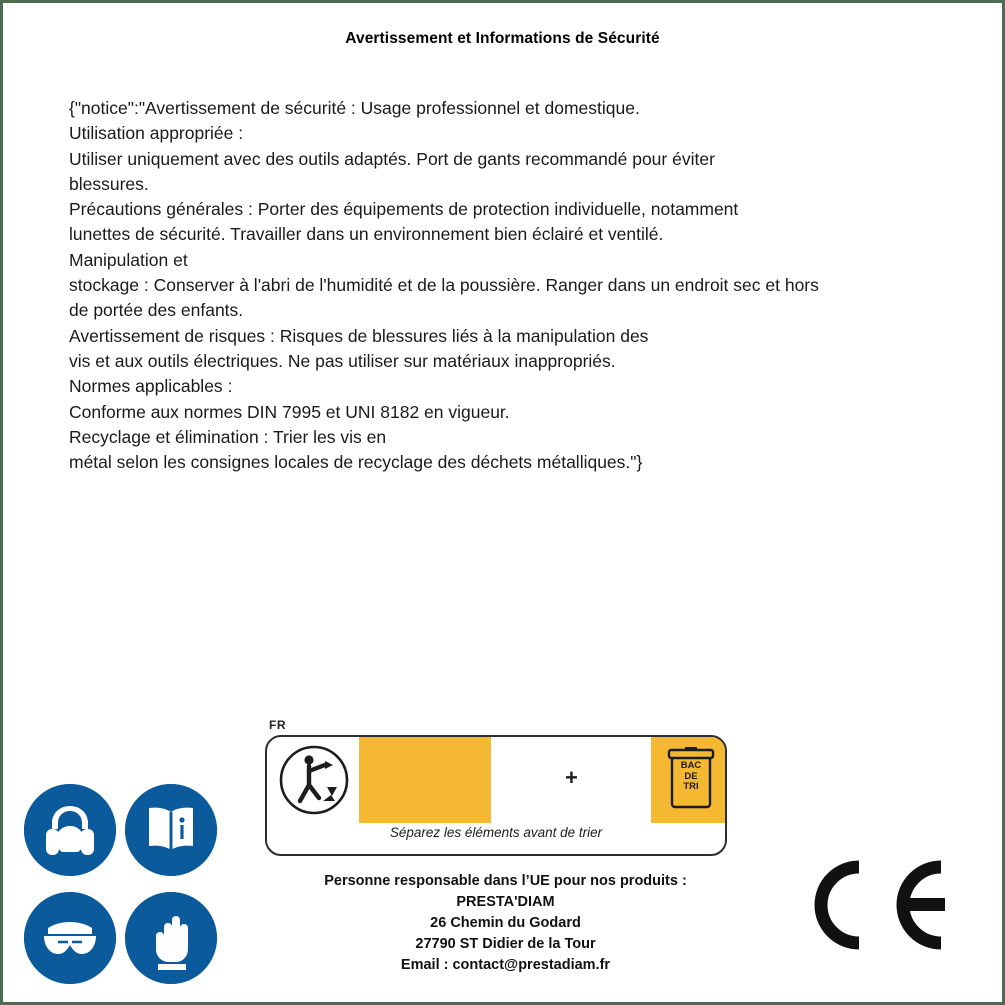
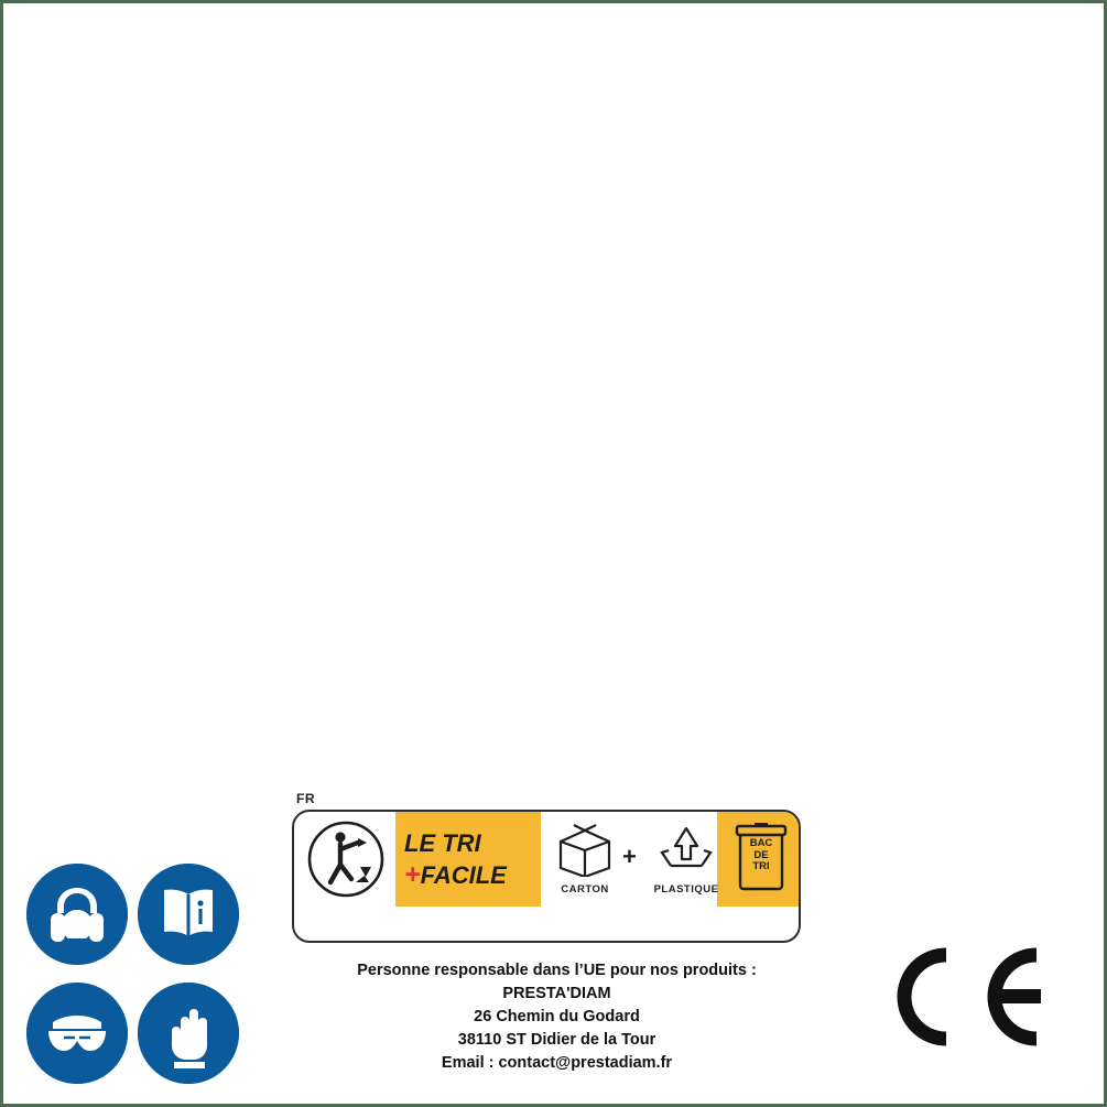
- Avertissement et Informations de Sécurité
- {"notice":"Avertissement de sécurité : Usage professionnel et domestique.
- Utilisation appropriée :
- Utiliser uniquement avec des outils adaptés. Port de gants recommandé pour éviter
- blessures.
- Précautions générales : Porter des équipements de protection individuelle, notamment
- lunettes de sécurité. Travailler dans un environnement bien éclairé et ventilé.
- Manipulation et
- stockage : Conserver à l'abri de l'humidité et de la poussière. Ranger dans un endroit sec et hors
- de portée des enfants.
- Avertissement de risques : Risques de blessures liés à la manipulation des
- vis et aux outils électriques. Ne pas utiliser sur matériaux inappropriés.
- Normes applicables :
- Conforme aux normes DIN 7995 et UNI 8182 en vigueur.
- Recyclage et élimination : Trier les vis en
- métal selon les consignes locales de recyclage des déchets métalliques."}
  FR
+ LE TRI
+ +FACILE
+ CARTON
  +
+ PLASTIQUE
  BAC
  DE
  TRI
- Séparez les éléments avant de trier
  Personne responsable dans l’UE pour nos produits :
  PRESTA'DIAM
  26 Chemin du Godard
- 27790 ST Didier de la Tour
+ 38110 ST Didier de la Tour
  Email : contact@prestadiam.fr
